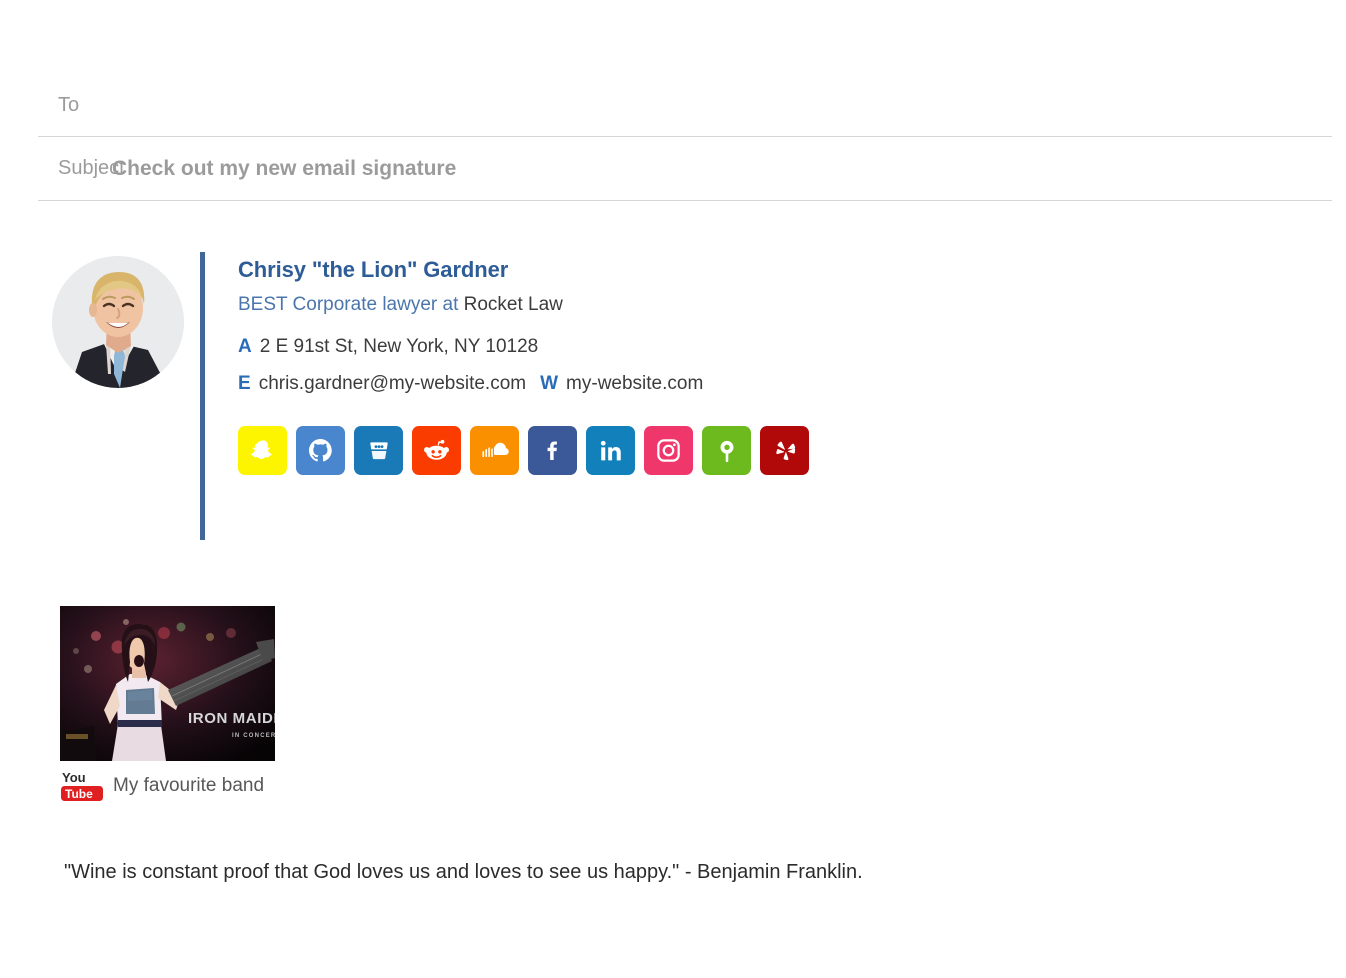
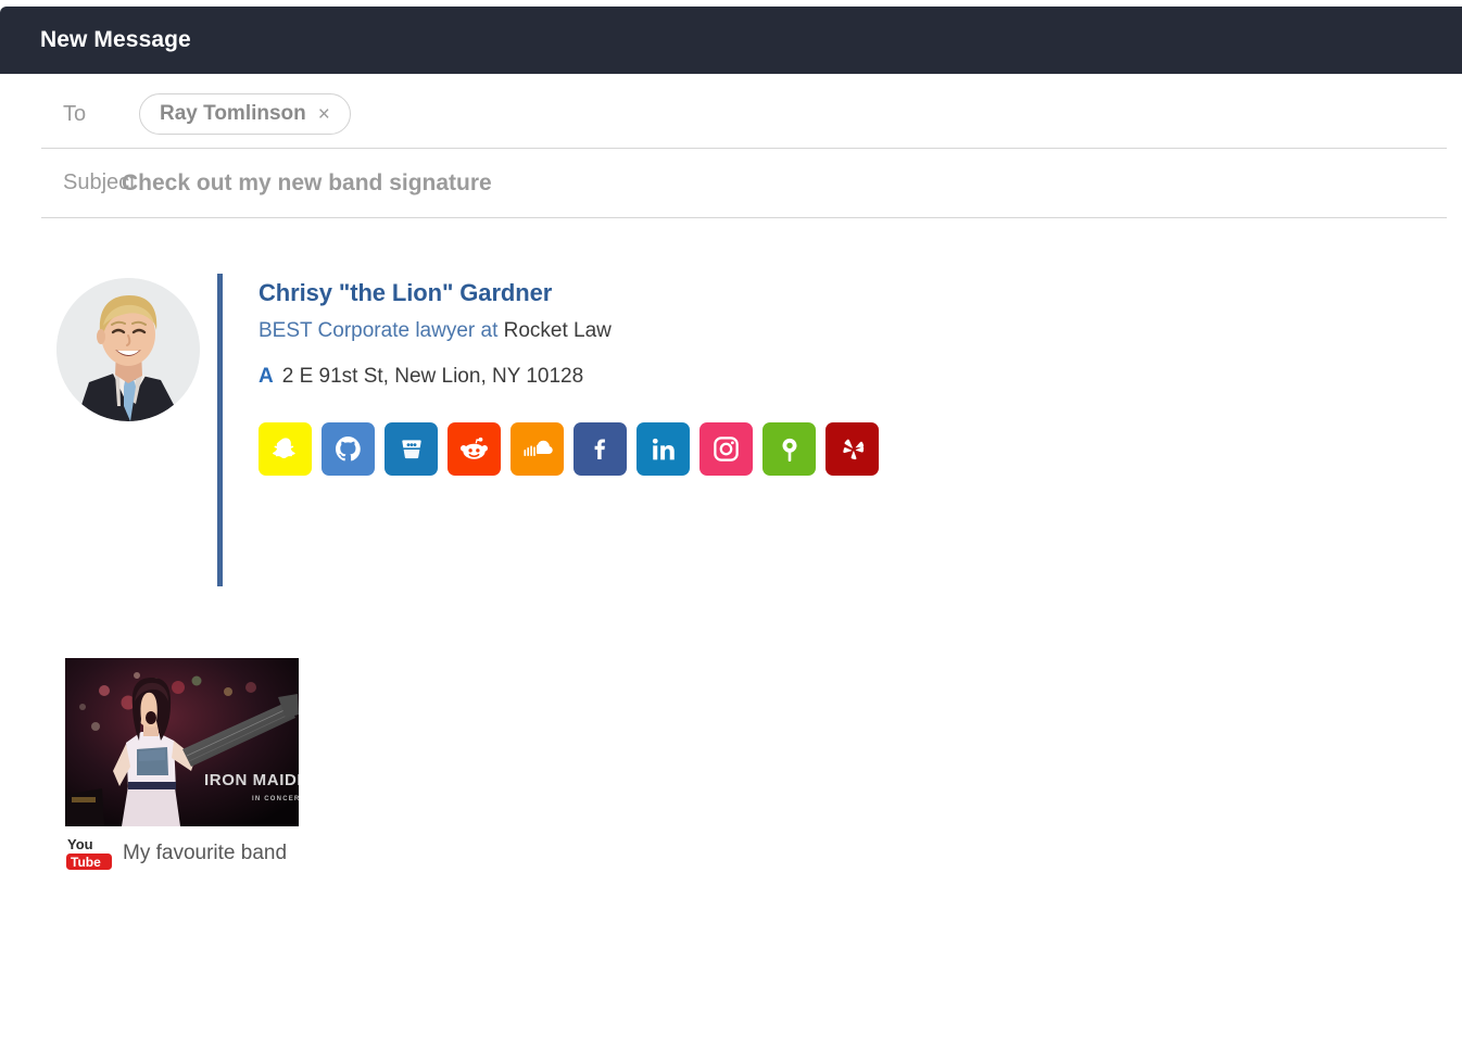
+ New Message
  To
+ Ray Tomlinson
+ ×
  Subje
- Check out my new email signature
+ Check out my new band signature
  Chrisy "the Lion" Gardner
  BEST Corporate lawyer at Rocket Law
- A 2 E 91st St, New York, NY 10128
+ A 2 E 91st St, New Lion, NY 10128
- E chris.gardner@my-website.com W my-website.com
  IRON MAID
  You
  Tube
  My favourite band
- "Wine is constant proof that God loves us and loves to see us happy." - Benjamin Franklin.
